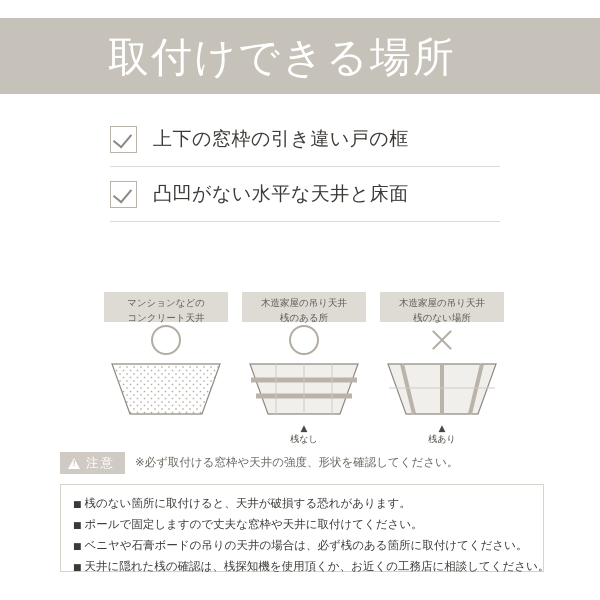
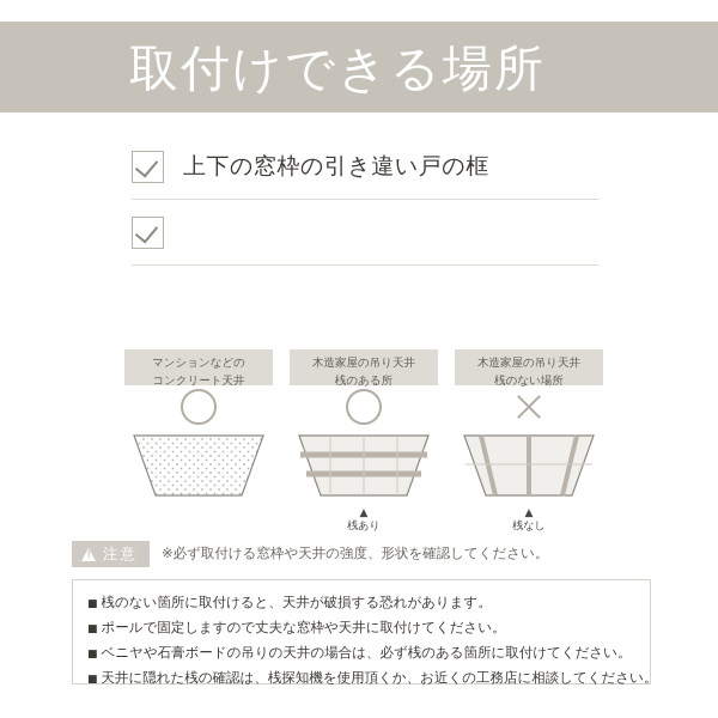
  取付けできる場所
  上下の窓枠の引き違い戸の框
- 凸凹がない水平な天井と床面
  マンションなどの
  コンクリート天井
  木造家屋の吊り天井
  桟のある所
  ▲
- 桟なし
+ 桟あり
  木造家屋の吊り天井
  桟のない場所
  ▲
- 桟あり
+ 桟なし
  注意
  ※必ず取付ける窓枠や天井の強度、形状を確認してください。
  ■ 桟のない箇所に取付けると、天井が破損する恐れがあります。
  ■ ポールで固定しますので丈夫な窓枠や天井に取付けてください。
  ■ ベニヤや石膏ボードの吊りの天井の場合は、必ず桟のある箇所に取付けてください。
  ■ 天井に隠れた桟の確認は、桟探知機を使用頂くか、お近くの工務店に相談してください。
